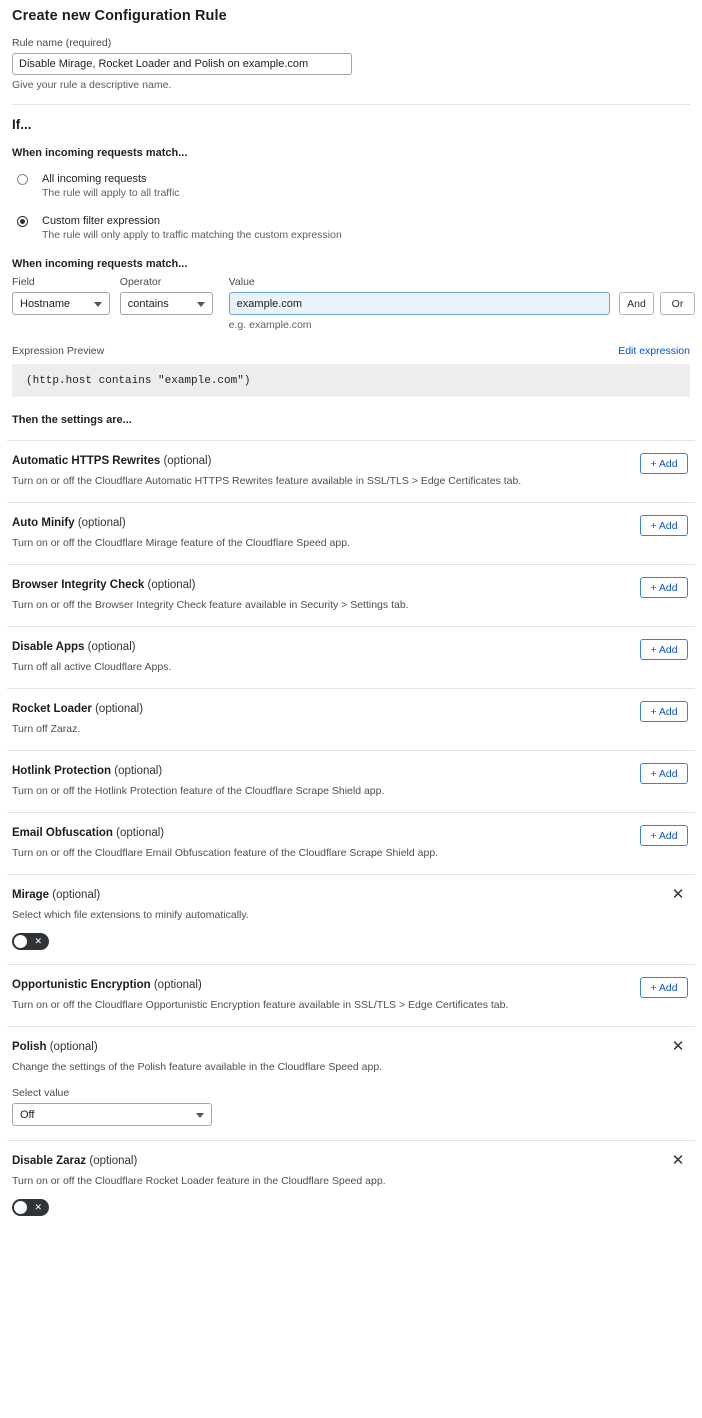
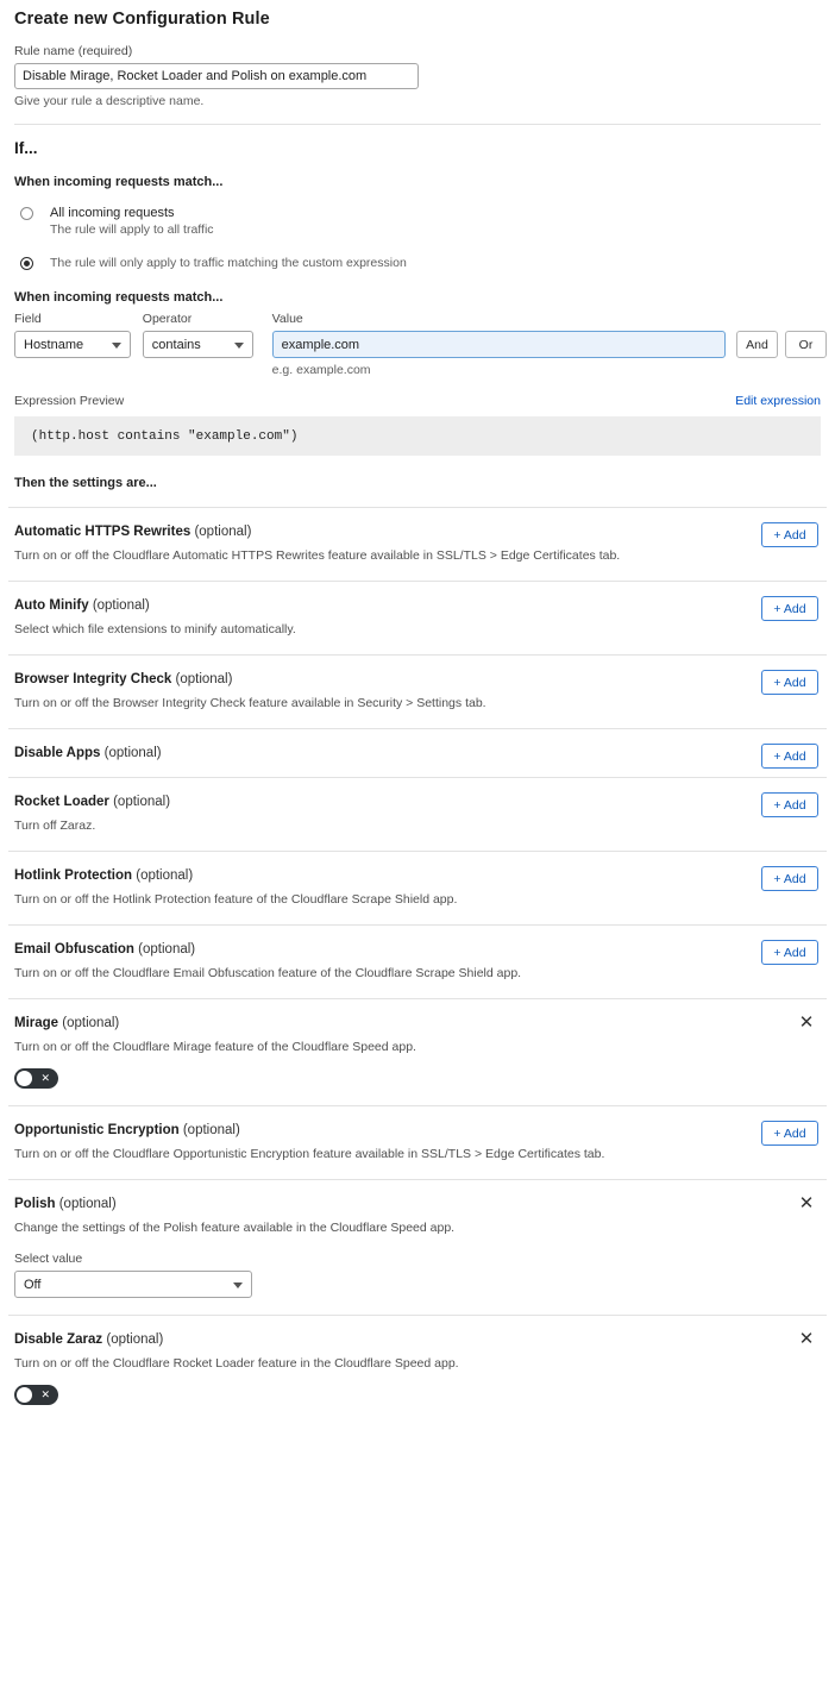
  Create new Configuration Rule
  Rule name (required)
  Disable Mirage, Rocket Loader and Polish on example.com
  Give your rule a descriptive name.
  If...
  When incoming requests match...
  All incoming requests
  The rule will apply to all traffic
- Custom filter expression
  The rule will only apply to traffic matching the custom expression
  When incoming requests match...
  Field
  Hostname
  Operator
  contains
  Value
  example.com
  e.g. example.com
  And
  Or
  Expression Preview
  Edit expression
  (http.host contains "example.com")
  Then the settings are...
  Automatic HTTPS Rewrites (optional)
  Turn on or off the Cloudflare Automatic HTTPS Rewrites feature available in SSL/TLS > Edge Certificates tab.
  + Add
  Auto Minify (optional)
- Turn on or off the Cloudflare Mirage feature of the Cloudflare Speed app.
+ Select which file extensions to minify automatically.
  + Add
  Browser Integrity Check (optional)
  Turn on or off the Browser Integrity Check feature available in Security > Settings tab.
  + Add
  Disable Apps (optional)
- Turn off all active Cloudflare Apps.
  + Add
  Rocket Loader (optional)
  Turn off Zaraz.
  + Add
  Hotlink Protection (optional)
  Turn on or off the Hotlink Protection feature of the Cloudflare Scrape Shield app.
  + Add
  Email Obfuscation (optional)
  Turn on or off the Cloudflare Email Obfuscation feature of the Cloudflare Scrape Shield app.
  + Add
  Mirage (optional)
- Select which file extensions to minify automatically.
+ Turn on or off the Cloudflare Mirage feature of the Cloudflare Speed app.
  ✕
  ✕
  Opportunistic Encryption (optional)
  Turn on or off the Cloudflare Opportunistic Encryption feature available in SSL/TLS > Edge Certificates tab.
  + Add
  Polish (optional)
  Change the settings of the Polish feature available in the Cloudflare Speed app.
  Select value
  Off
  ✕
  Disable Zaraz (optional)
  Turn on or off the Cloudflare Rocket Loader feature in the Cloudflare Speed app.
  ✕
  ✕
